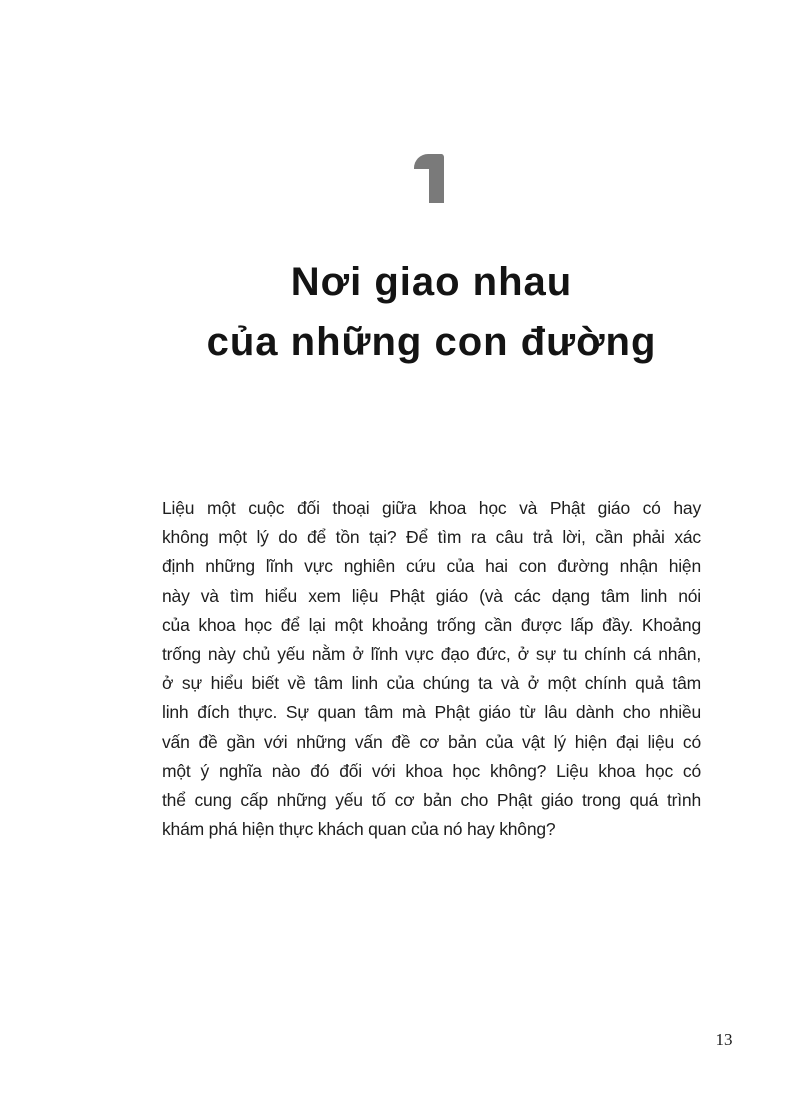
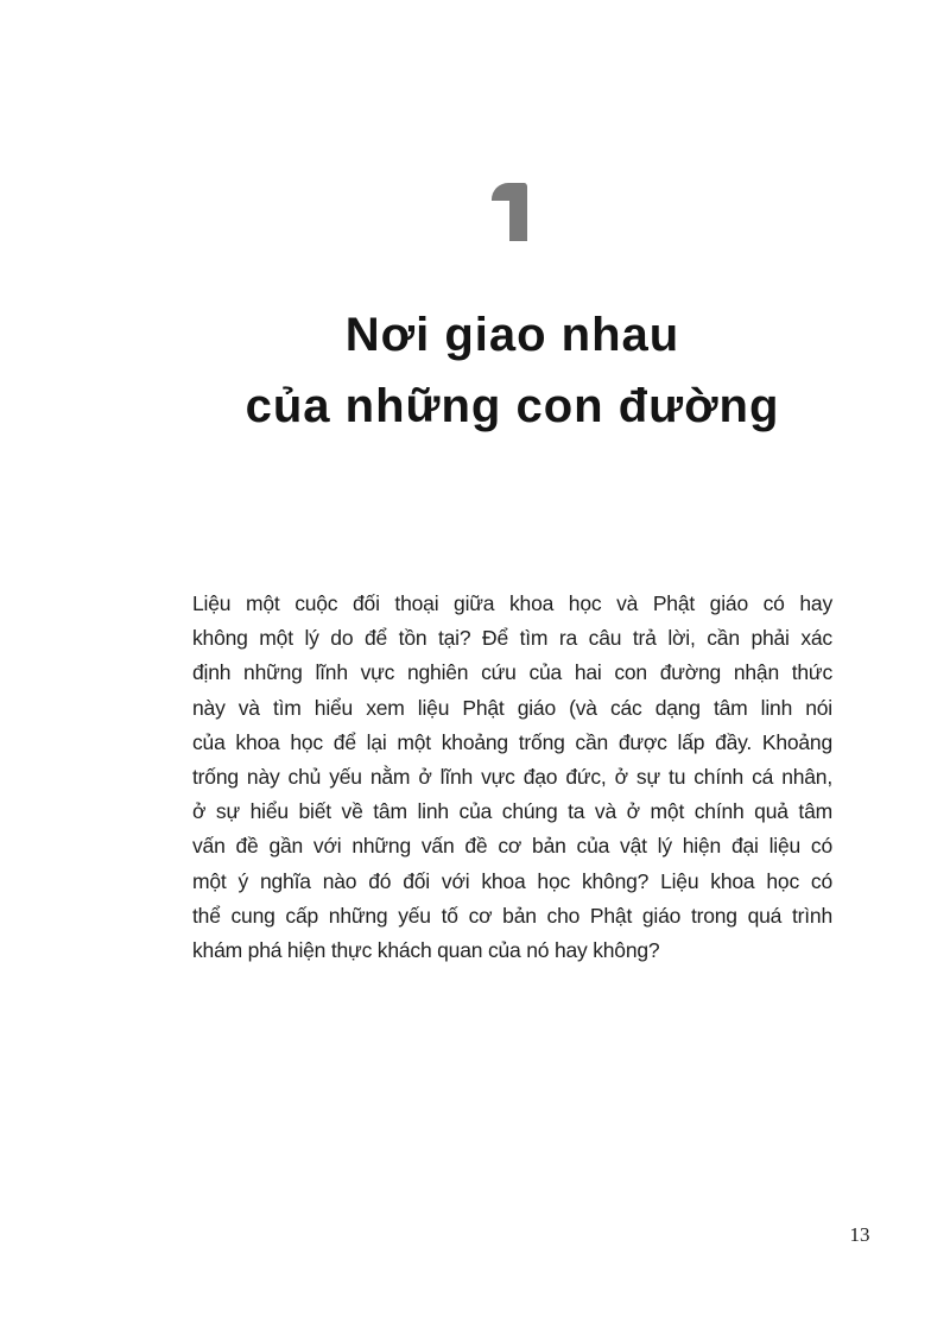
  Nơi giao nhau
  của những con đường
  Liệu một cuộc đối thoại giữa khoa học và Phật giáo có hay
  không một lý do để tồn tại? Để tìm ra câu trả lời, cần phải xác
- định những lĩnh vực nghiên cứu của hai con đường nhận hiện
+ định những lĩnh vực nghiên cứu của hai con đường nhận thức
  này và tìm hiểu xem liệu Phật giáo (và các dạng tâm linh nói
  của khoa học để lại một khoảng trống cần được lấp đầy. Khoảng
  trống này chủ yếu nằm ở lĩnh vực đạo đức, ở sự tu chính cá nhân,
  ở sự hiểu biết về tâm linh của chúng ta và ở một chính quả tâm
- linh đích thực. Sự quan tâm mà Phật giáo từ lâu dành cho nhiều
  vấn đề gần với những vấn đề cơ bản của vật lý hiện đại liệu có
  một ý nghĩa nào đó đối với khoa học không? Liệu khoa học có
  thể cung cấp những yếu tố cơ bản cho Phật giáo trong quá trình
  khám phá hiện thực khách quan của nó hay không?
  13
